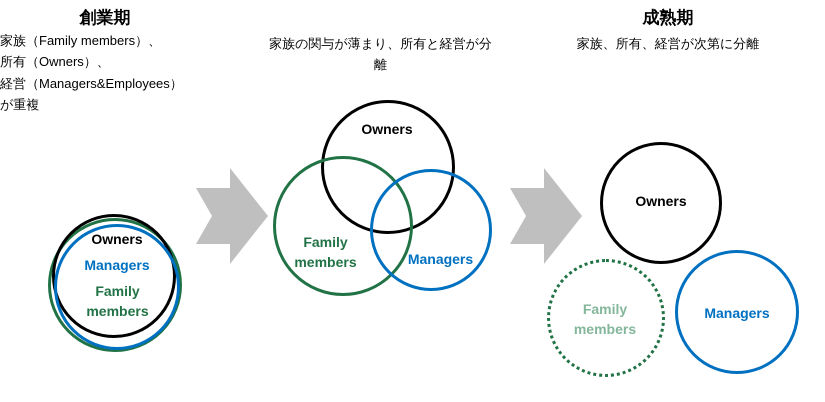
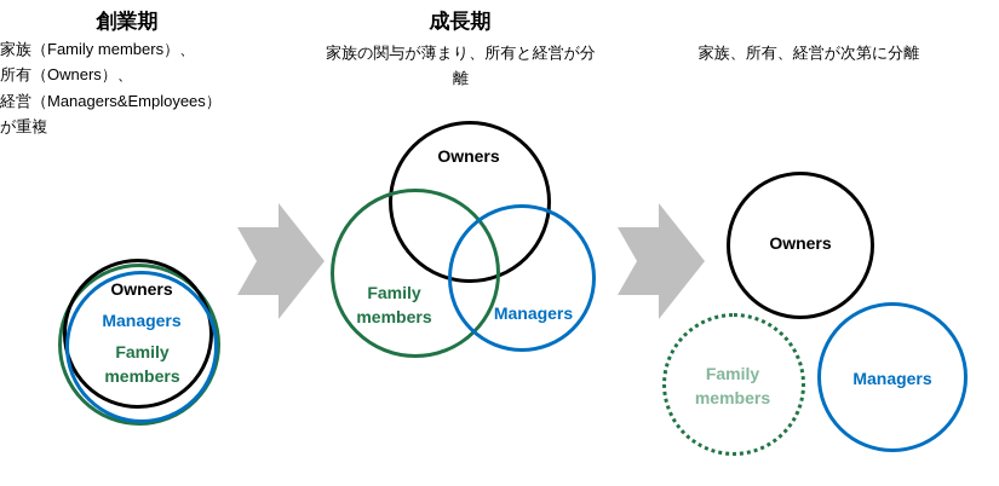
  創業期
  家族（Family members）、
  所有（Owners）、
  経営（Managers&Employees）
  が重複
  Owners
  Managers
  Family members
+ 成長期
  家族の関与が薄まり、所有と経営が分離
  Owners
  Family members
  Managers
- 成熟期
  家族、所有、経営が次第に分離
  Owners
  Family members
  Managers
